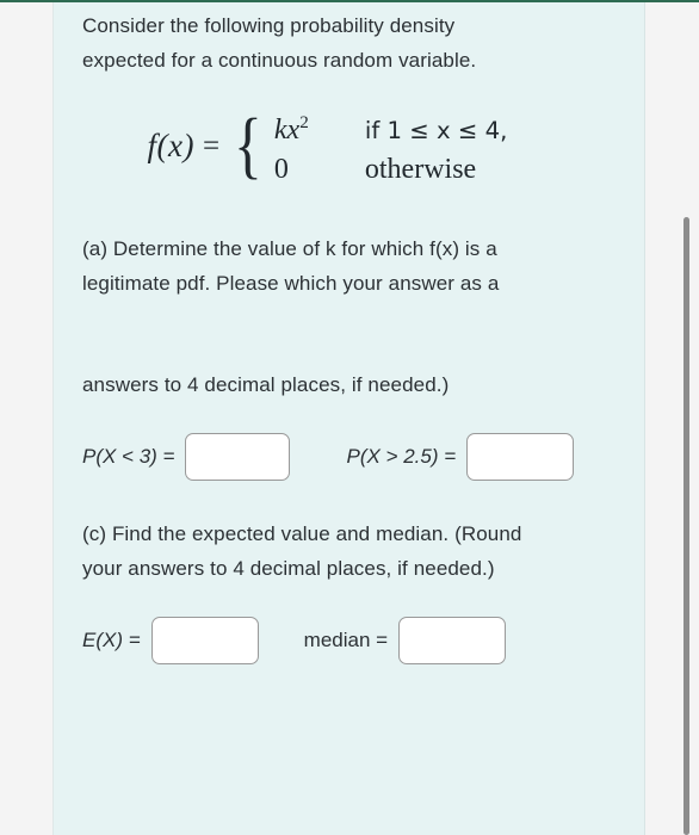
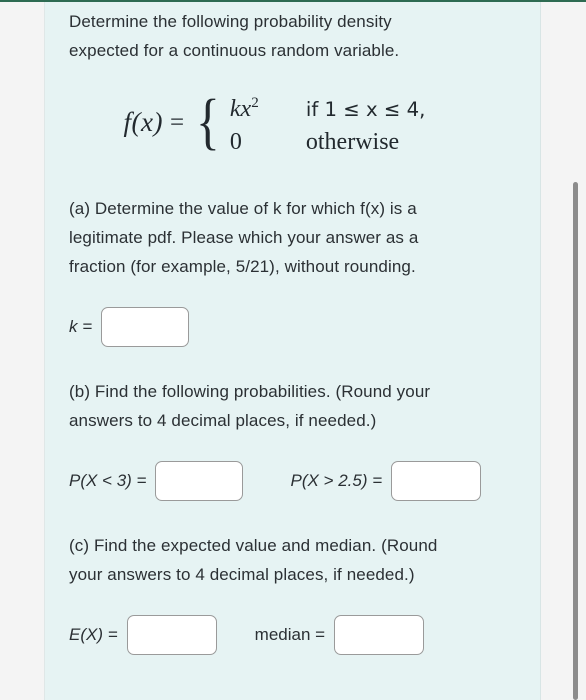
- Consider the following probability density
+ Determine the following probability density
  expected for a continuous random variable.
  f(x)
  =
  {
  kx2
  if 1 ≤ x ≤ 4,
  0
  otherwise
  (a) Determine the value of k for which f(x) is a
  legitimate pdf. Please which your answer as a
+ fraction (for example, 5/21), without rounding.
+ k =
+ (b) Find the following probabilities. (Round your
  answers to 4 decimal places, if needed.)
  P(X < 3) =
  P(X > 2.5) =
  (c) Find the expected value and median. (Round
  your answers to 4 decimal places, if needed.)
  E(X) =
  median =
